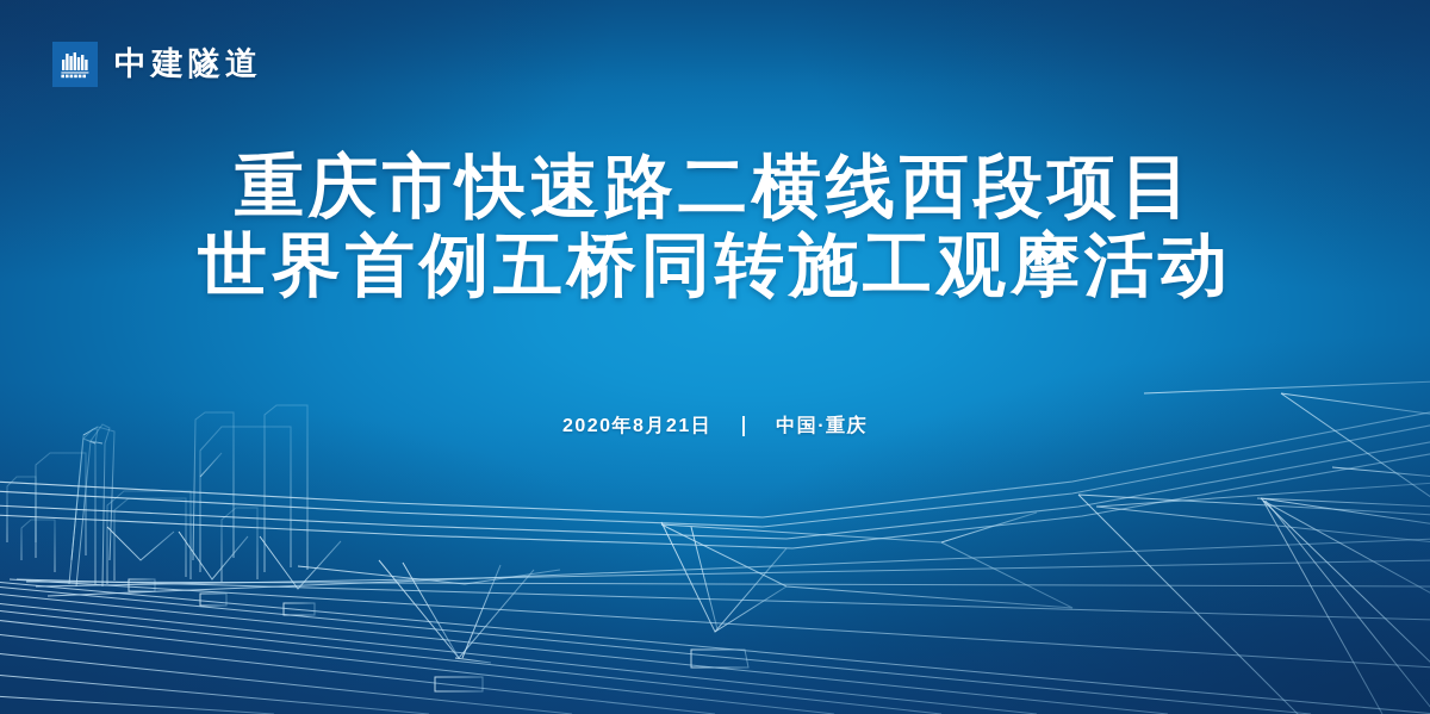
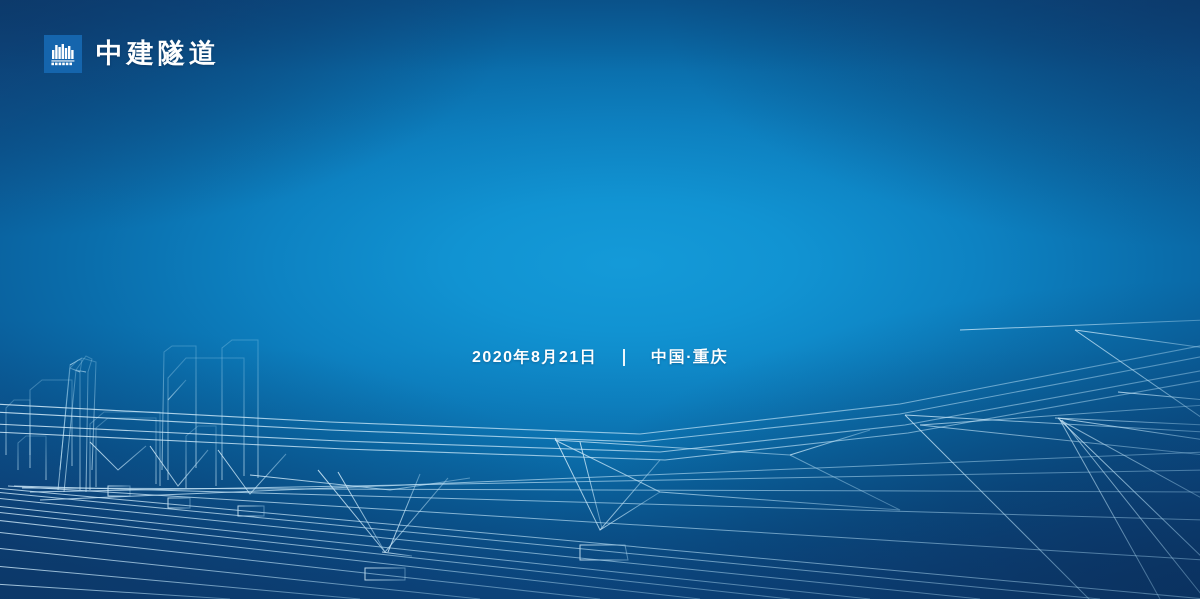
  中建隧道
- 重庆市快速路二横线西段项目
- 世界首例五桥同转施工观摩活动
  2020年8月21日
  中国·重庆
